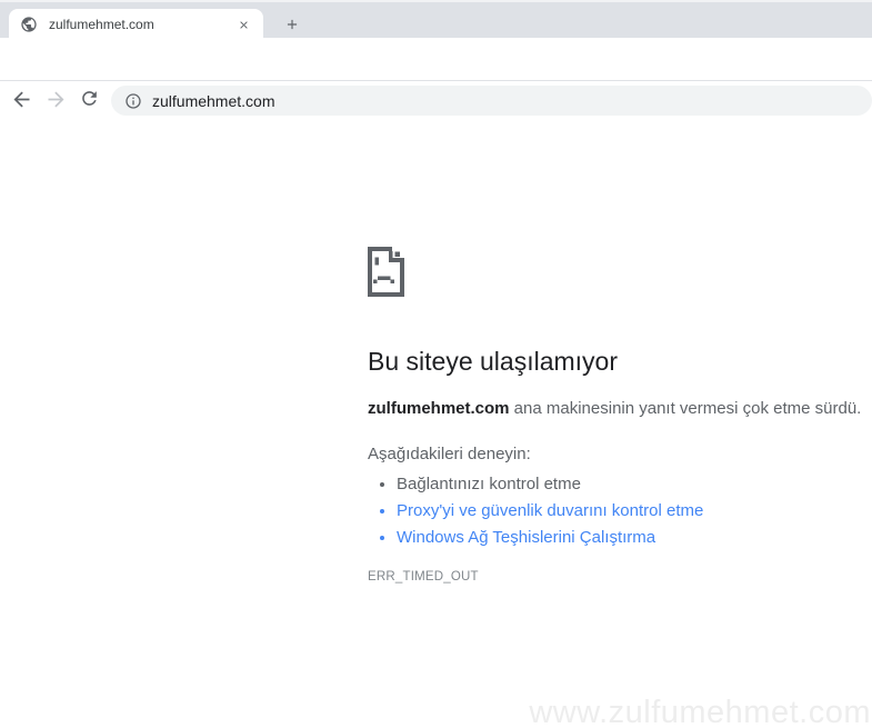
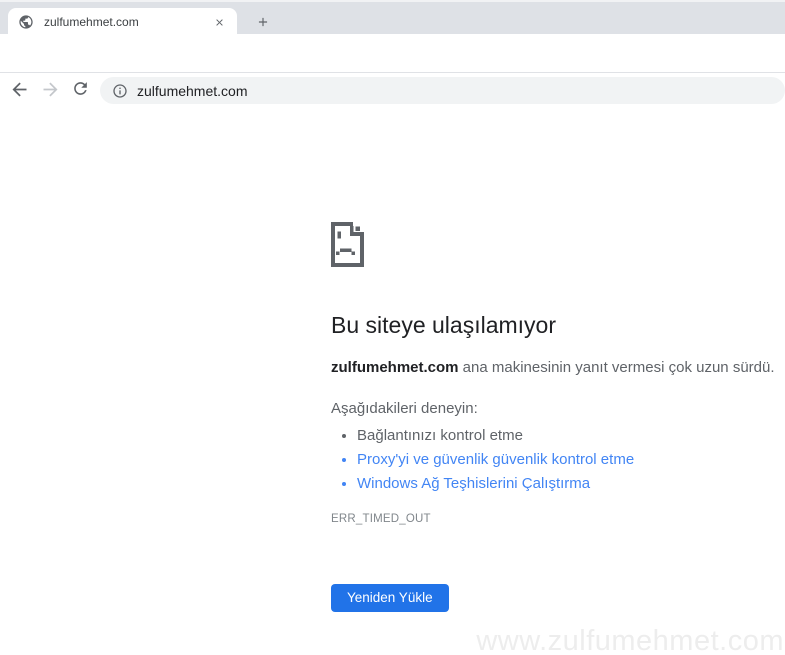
  zulfumehmet.com
  zulfumehmet.com
  Bu siteye ulaşılamıyor
- zulfumehmet.com ana makinesinin yanıt vermesi çok etme sürdü.
+ zulfumehmet.com ana makinesinin yanıt vermesi çok uzun sürdü.
  Aşağıdakileri deneyin:
  Bağlantınızı kontrol etme
- Proxy'yi ve güvenlik duvarını kontrol etme
+ Proxy'yi ve güvenlik güvenlik kontrol etme
  Windows Ağ Teşhislerini Çalıştırma
  ERR_TIMED_OUT
+ Yeniden Yükle
